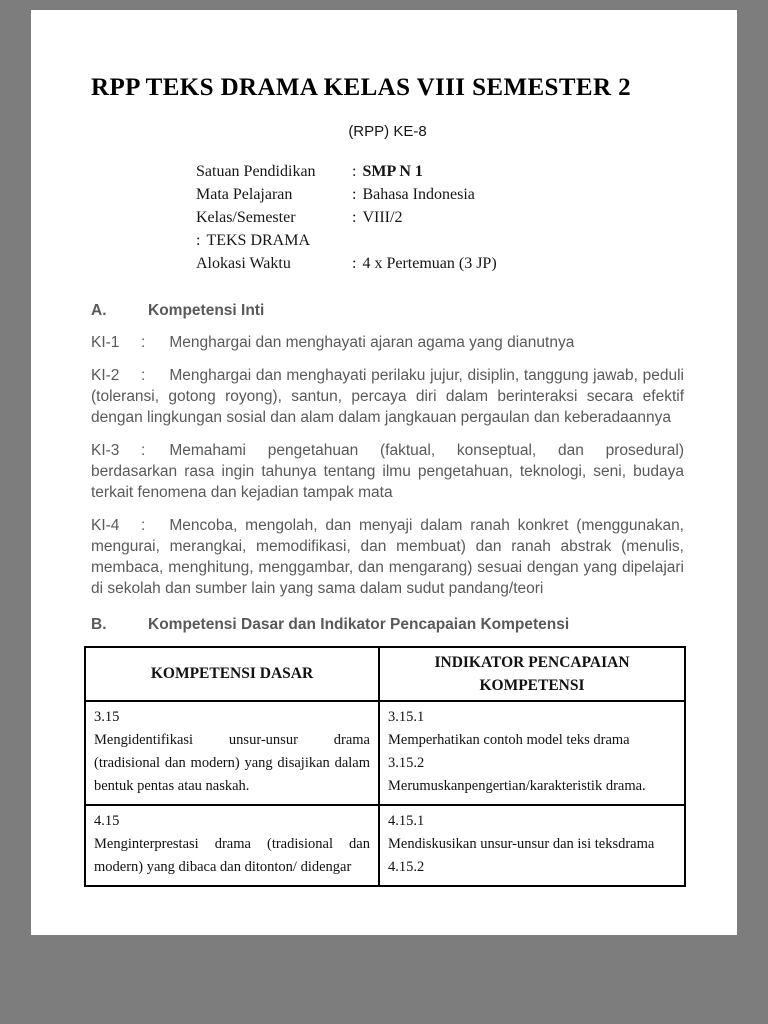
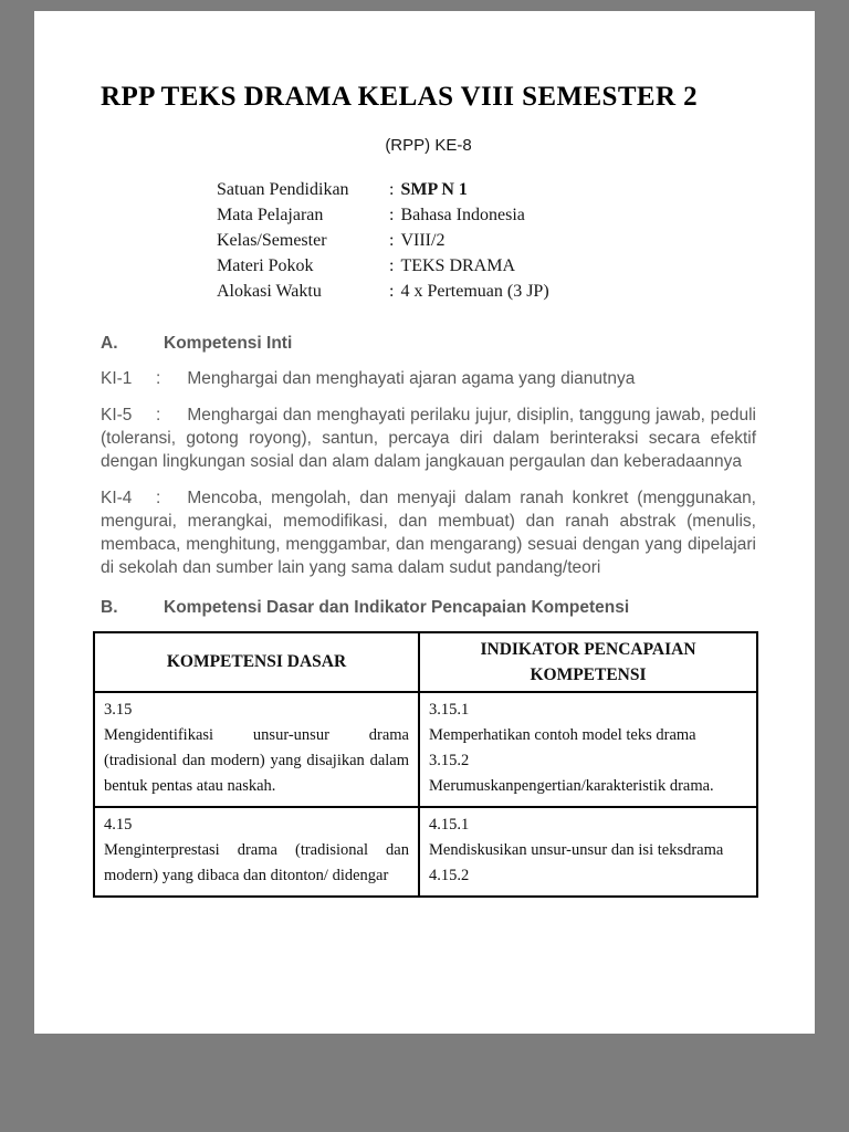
  RPP TEKS DRAMA KELAS VIII SEMESTER 2
  (RPP) KE-8
  Satuan Pendidikan
  :
  SMP N 1
  Mata Pelajaran
  :
  Bahasa Indonesia
  Kelas/Semester
  :
  VIII/2
+ Materi Pokok
  :
  TEKS DRAMA
  Alokasi Waktu
  :
  4 x Pertemuan (3 JP)
  A. Kompetensi Inti
  KI-1 : Menghargai dan menghayati ajaran agama yang dianutnya
- KI-2 : Menghargai dan menghayati perilaku jujur, disiplin, tanggung jawab, peduli (toleransi, gotong royong), santun, percaya diri dalam berinteraksi secara efektif dengan lingkungan sosial dan alam dalam jangkauan pergaulan dan keberadaannya
+ KI-5 : Menghargai dan menghayati perilaku jujur, disiplin, tanggung jawab, peduli (toleransi, gotong royong), santun, percaya diri dalam berinteraksi secara efektif dengan lingkungan sosial dan alam dalam jangkauan pergaulan dan keberadaannya
- KI-3 : Memahami pengetahuan (faktual, konseptual, dan prosedural) berdasarkan rasa ingin tahunya tentang ilmu pengetahuan, teknologi, seni, budaya terkait fenomena dan kejadian tampak mata
  KI-4 : Mencoba, mengolah, dan menyaji dalam ranah konkret (menggunakan, mengurai, merangkai, memodifikasi, dan membuat) dan ranah abstrak (menulis, membaca, menghitung, menggambar, dan mengarang) sesuai dengan yang dipelajari di sekolah dan sumber lain yang sama dalam sudut pandang/teori
  B. Kompetensi Dasar dan Indikator Pencapaian Kompetensi
  KOMPETENSI DASAR	INDIKATOR PENCAPAIAN KOMPETENSI
  3.15 Mengidentifikasi unsur-unsur drama (tradisional dan modern) yang disajikan dalam bentuk pentas atau naskah.	3.15.1 Memperhatikan contoh model teks drama 3.15.2 Merumuskanpengertian/karakteristik drama.
  4.15 Menginterprestasi drama (tradisional dan modern) yang dibaca dan ditonton/ didengar	4.15.1 Mendiskusikan unsur-unsur dan isi teksdrama 4.15.2
